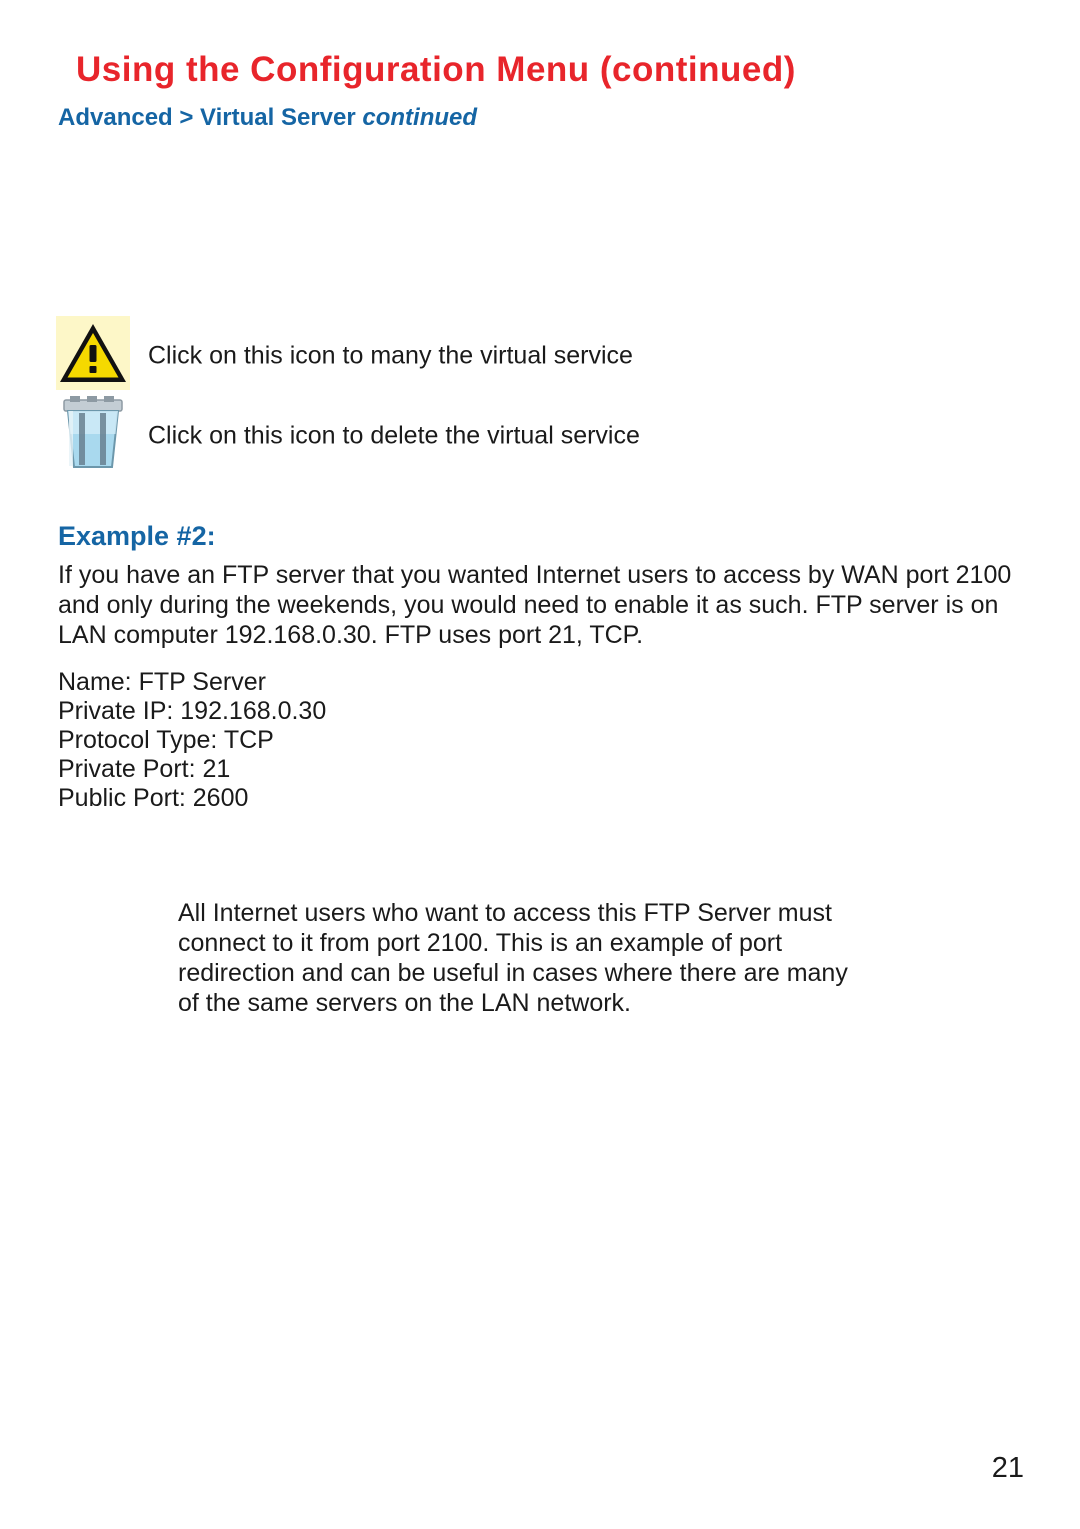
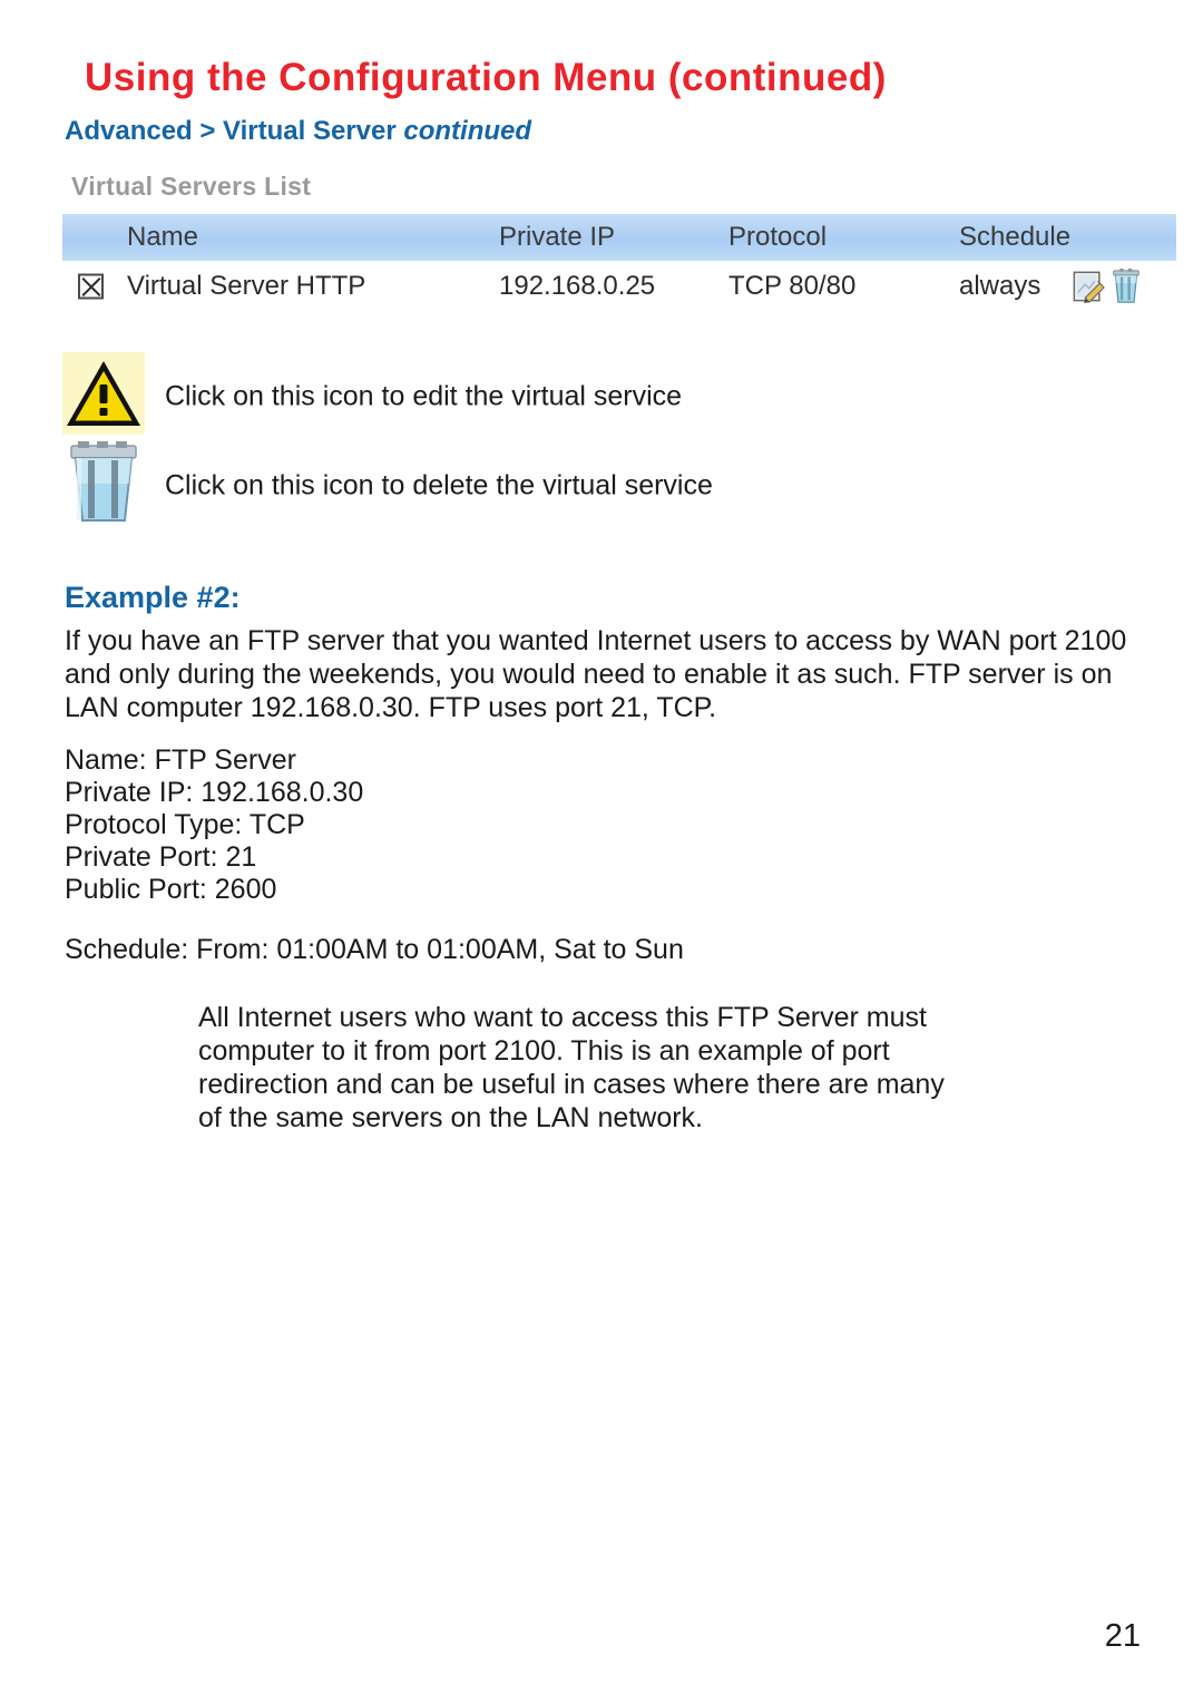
  Using the Configuration Menu (continued)
  Advanced > Virtual Server continued
+ Virtual Servers List
+ Name
+ Private IP
+ Protocol
+ Schedule
+ Virtual Server HTTP
+ 192.168.0.25
+ TCP 80/80
+ always
- Click on this icon to many the virtual service
+ Click on this icon to edit the virtual service
  Click on this icon to delete the virtual service
  Example #2:
  If you have an FTP server that you wanted Internet users to access by WAN port 2100 and only during the weekends, you would need to enable it as such. FTP server is on LAN computer 192.168.0.30. FTP uses port 21, TCP.
  Name: FTP Server
  Private IP: 192.168.0.30
  Protocol Type: TCP
  Private Port: 21
  Public Port: 2600
+ Schedule: From: 01:00AM to 01:00AM, Sat to Sun
- All Internet users who want to access this FTP Server must connect to it from port 2100. This is an example of port redirection and can be useful in cases where there are many of the same servers on the LAN network.
+ All Internet users who want to access this FTP Server must computer to it from port 2100. This is an example of port redirection and can be useful in cases where there are many of the same servers on the LAN network.
  21
